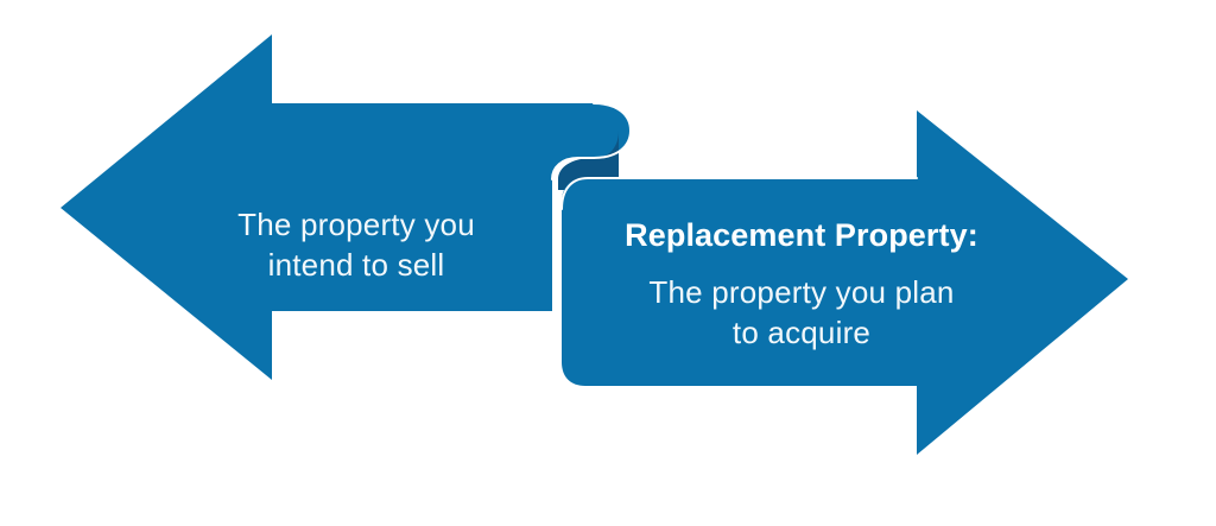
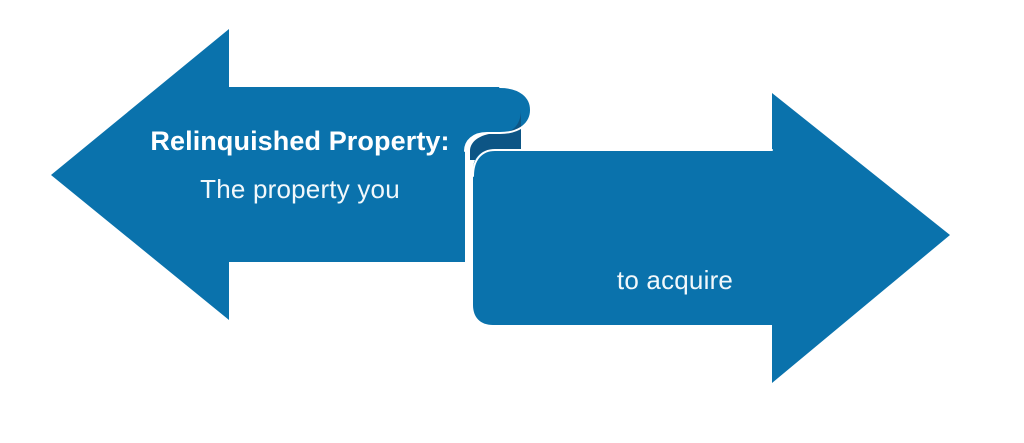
+ Relinquished Property:
  The property you
- intend to sell
- Replacement Property:
- The property you plan
  to acquire
